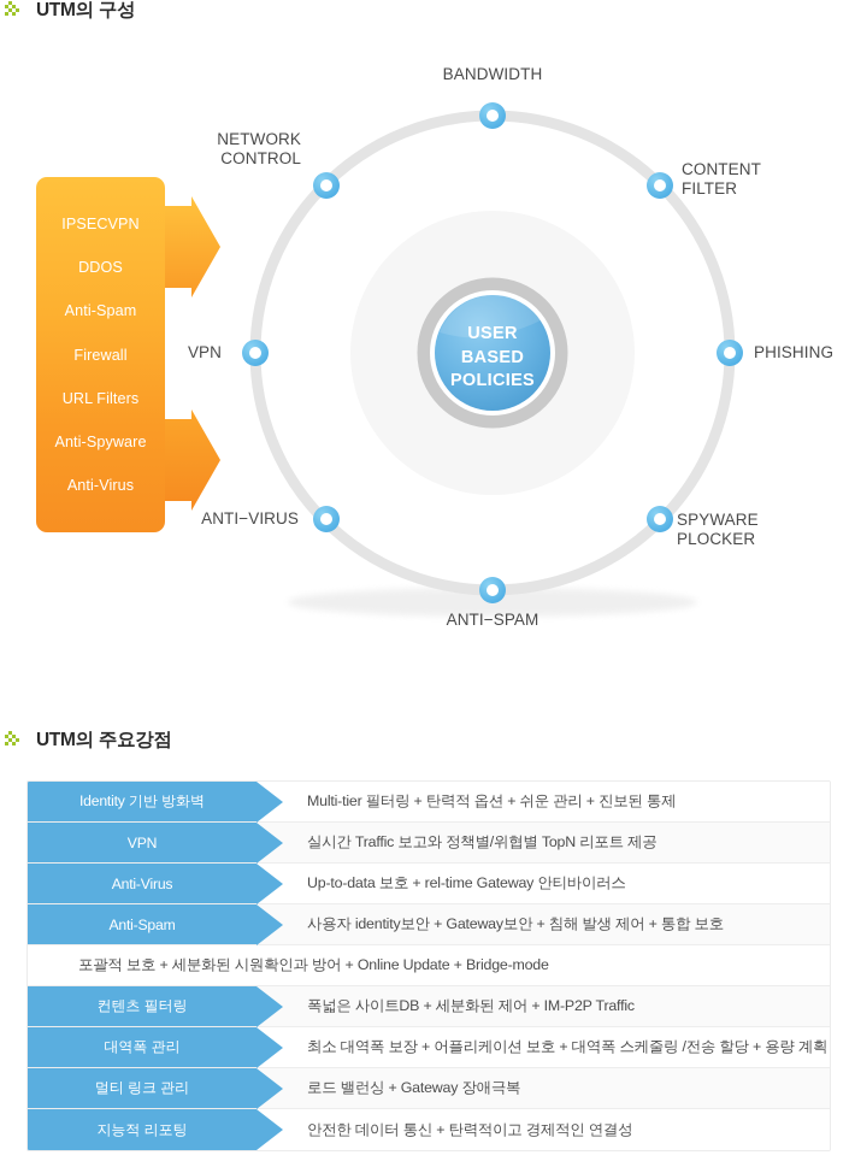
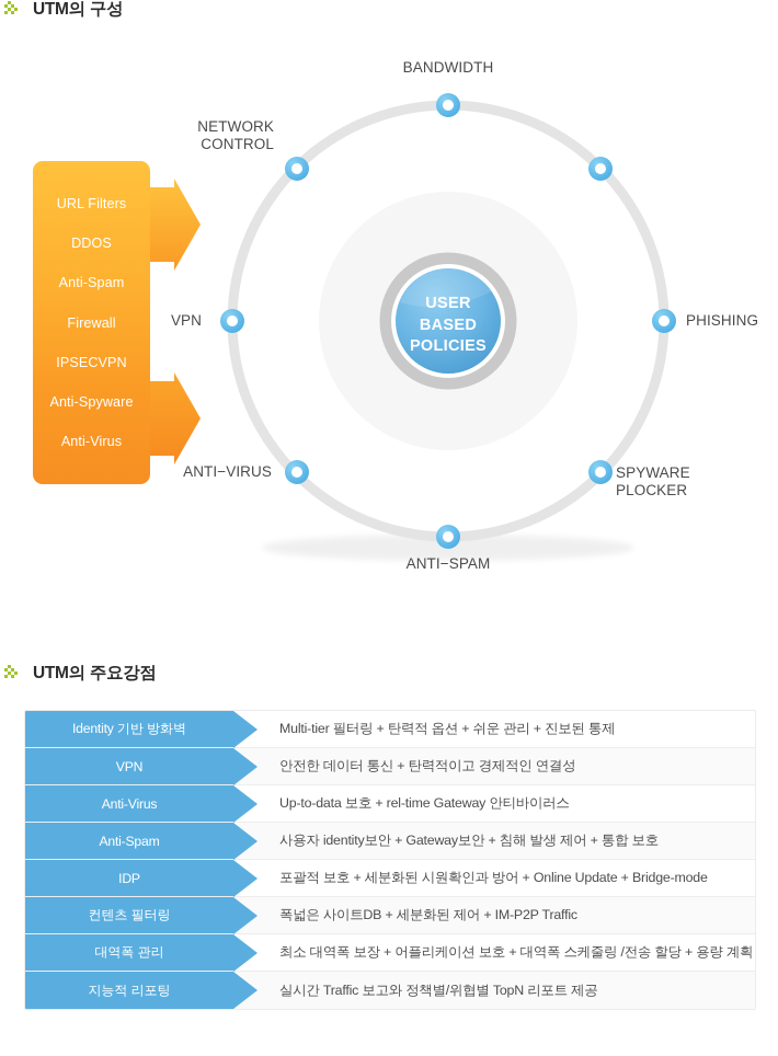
  UTM의 구성
  USER
  BASED
  POLICIES
  BANDWIDTH
- CONTENT
- FILTER
  PHISHING
  SPYWARE
  PLOCKER
  ANTI−SPAM
  ANTI−VIRUS
  VPN
  NETWORK
  CONTROL
- IPSECVPN
+ URL Filters
  DDOS
  Anti-Spam
  Firewall
- URL Filters
+ IPSECVPN
  Anti-Spyware
  Anti-Virus
  UTM의 주요강점
  Identity 기반 방화벽
  Multi-tier 필터링 + 탄력적 옵션 + 쉬운 관리 + 진보된 통제
  VPN
- 실시간 Traffic 보고와 정책별/위협별 TopN 리포트 제공
+ 안전한 데이터 통신 + 탄력적이고 경제적인 연결성
  Anti-Virus
  Up-to-data 보호 + rel-time Gateway 안티바이러스
  Anti-Spam
  사용자 identity보안 + Gateway보안 + 침해 발생 제어 + 통합 보호
+ IDP
  포괄적 보호 + 세분화된 시원확인과 방어 + Online Update + Bridge-mode
  컨텐츠 필터링
  폭넓은 사이트DB + 세분화된 제어 + IM-P2P Traffic
  대역폭 관리
  최소 대역폭 보장 + 어플리케이션 보호 + 대역폭 스케줄링 /전송 할당 + 용량 계획
- 멀티 링크 관리
- 로드 밸런싱 + Gateway 장애극복
  지능적 리포팅
- 안전한 데이터 통신 + 탄력적이고 경제적인 연결성
+ 실시간 Traffic 보고와 정책별/위협별 TopN 리포트 제공
